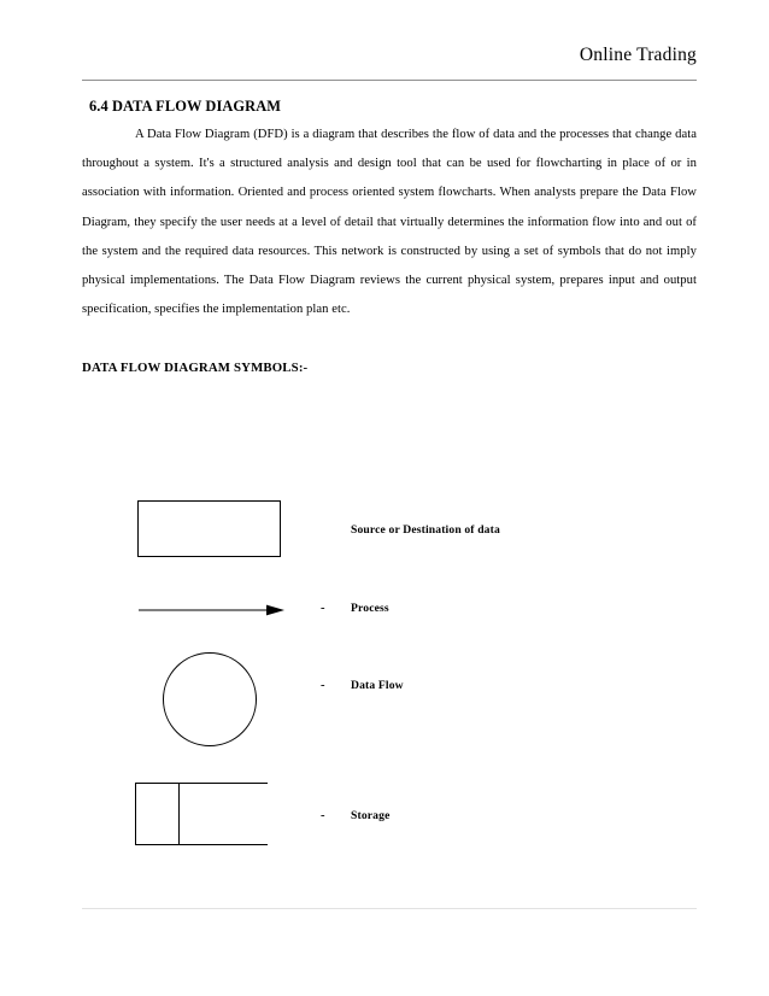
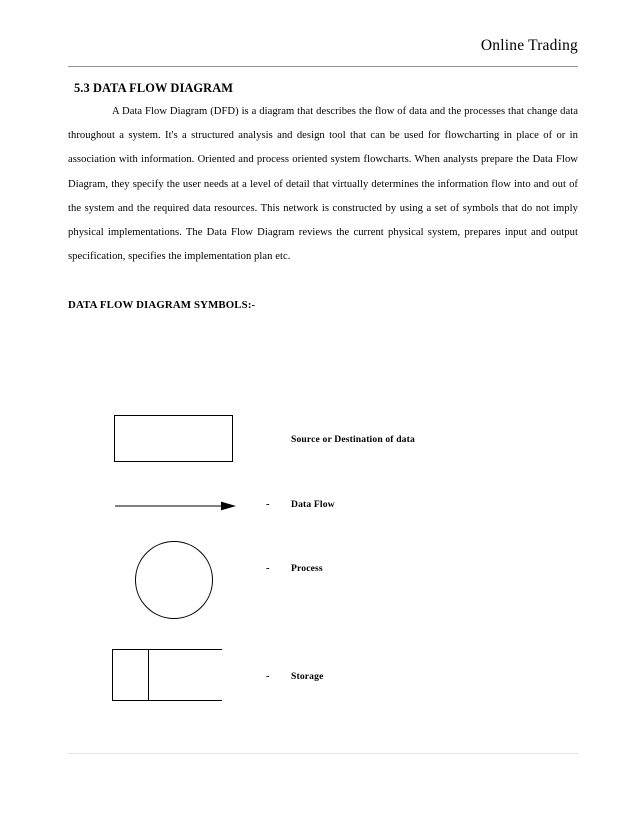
  Online Trading
- 6.4 DATA FLOW DIAGRAM
+ 5.3 DATA FLOW DIAGRAM
  A Data Flow Diagram (DFD) is a diagram that describes the flow of data and the processes that change data throughout a system. It's a structured analysis and design tool that can be used for flowcharting in place of or in association with information. Oriented and process oriented system flowcharts. When analysts prepare the Data Flow Diagram, they specify the user needs at a level of detail that virtually determines the information flow into and out of the system and the required data resources. This network is constructed by using a set of symbols that do not imply physical implementations. The Data Flow Diagram reviews the current physical system, prepares input and output specification, specifies the implementation plan etc.
  DATA FLOW DIAGRAM SYMBOLS:-
  Source or Destination of data
  -
- Process
+ Data Flow
  -
- Data Flow
+ Process
  -
  Storage
